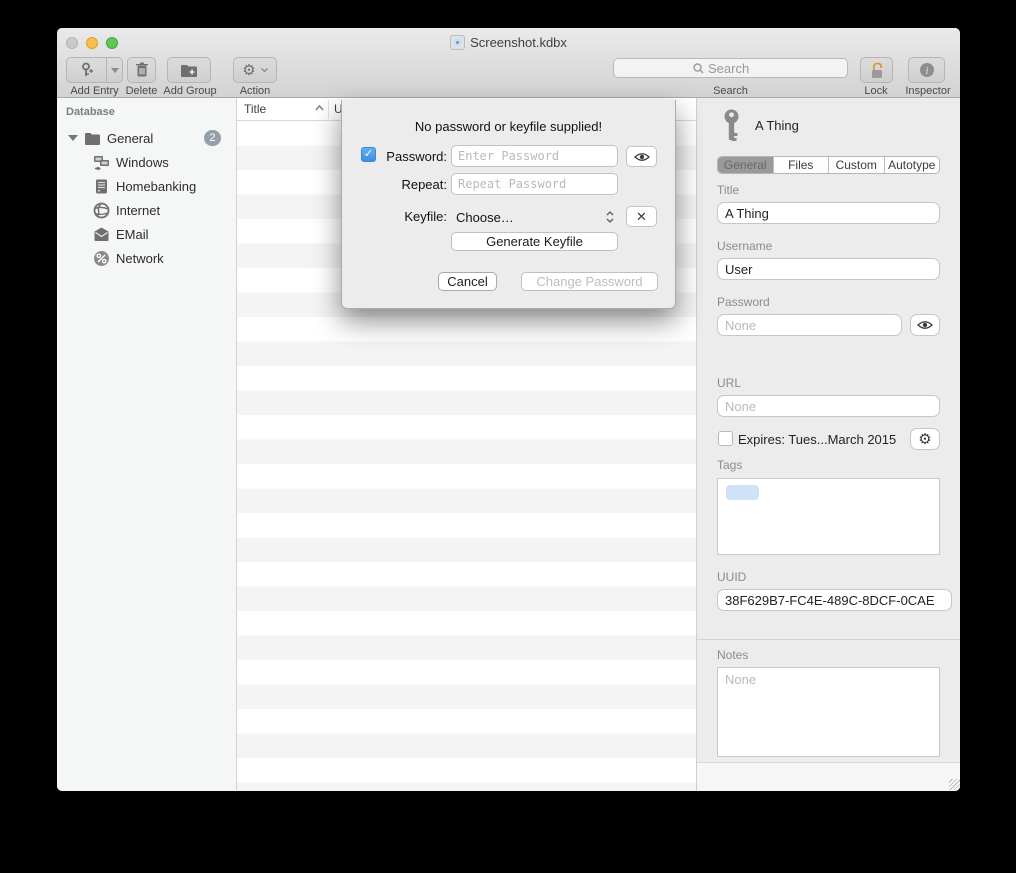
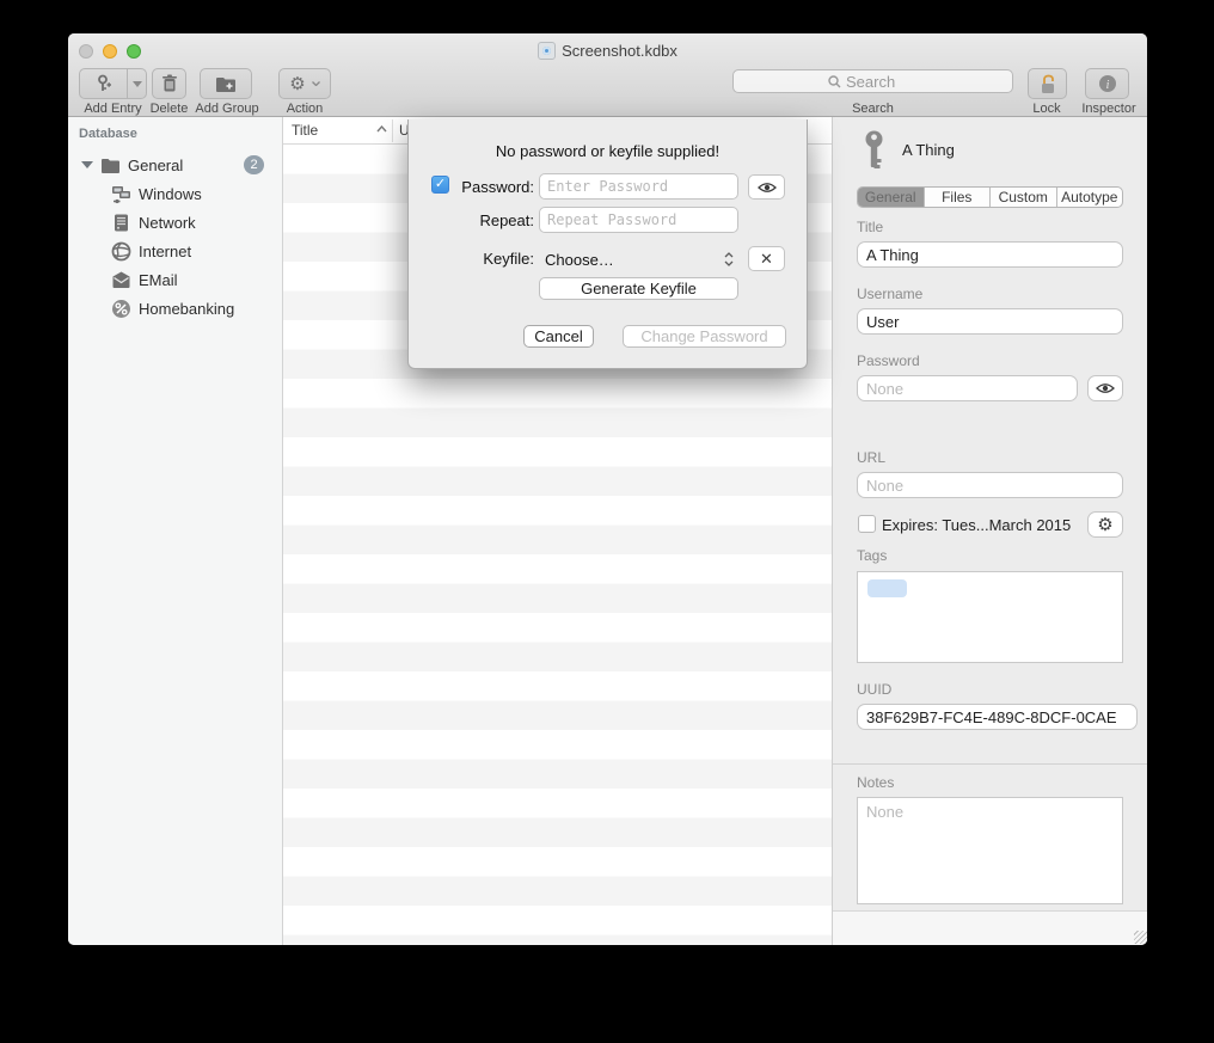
  Screenshot.kdbx
  Add Entry
  Delete
  Add Group
  ⚙
  Action
  Search
  Search
  Lock
  i
  Inspector
  Database
  General
  2
  Windows
- Homebanking
+ Network
  Internet
  EMail
- Network
+ Homebanking
  Title
  No password or keyfile supplied!
  ✓
  Password:
  Enter Password
  Repeat:
  Repeat Password
  Keyfile:
  Choose…
  ✕
  Generate Keyfile
  Cancel
  Change Password
  A Thing
  General
  Files
  Custom
  Autotype
  Title
  A Thing
  Username
  User
  Password
  None
  URL
  None
  Expires: Tues...March 2015
  ⚙
  Tags
  UUID
  38F629B7-FC4E-489C-8DCF-0CAE
  Notes
  None
